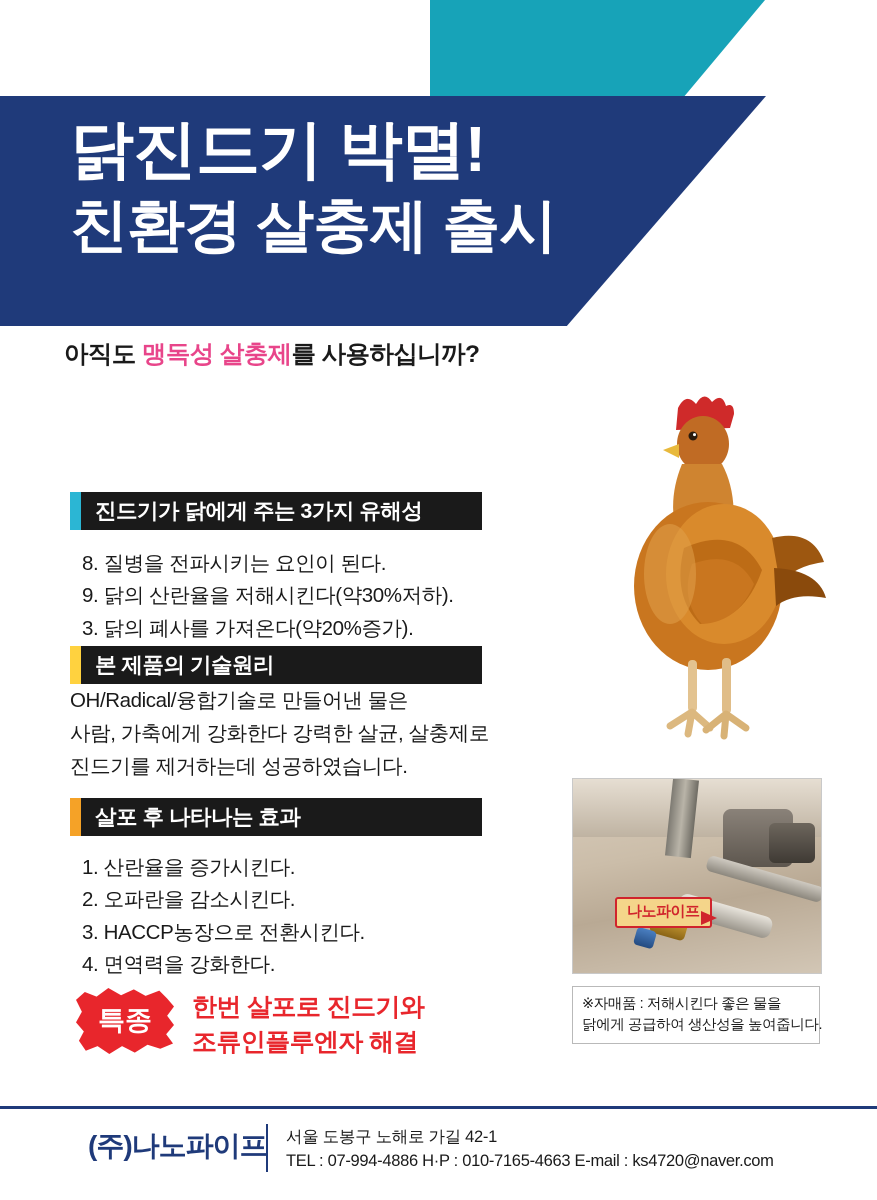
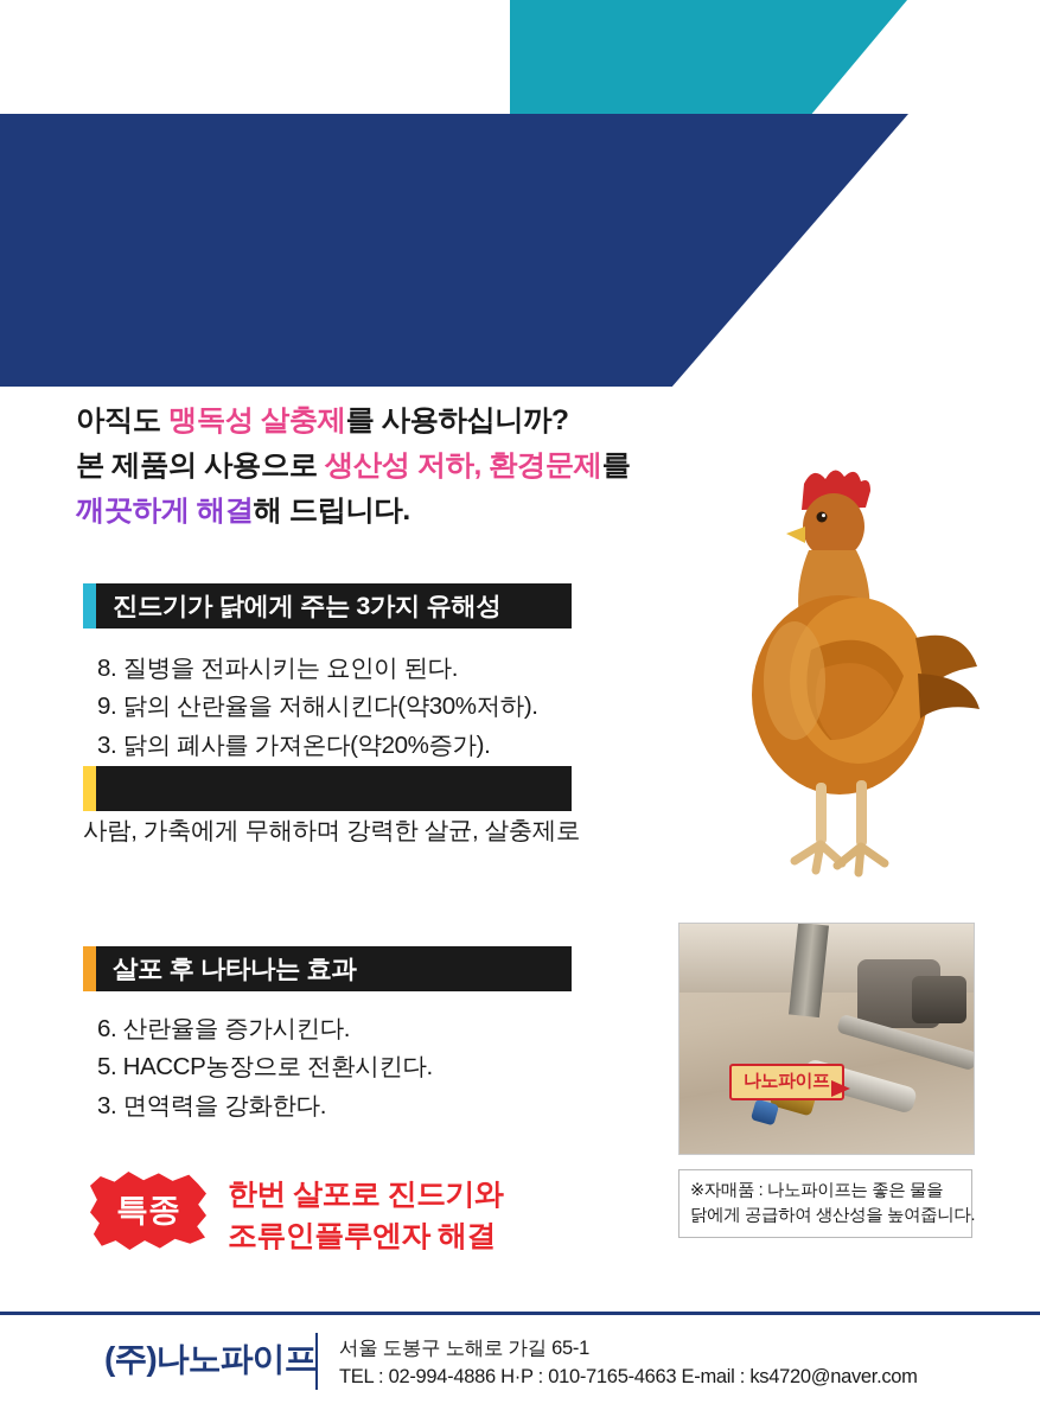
- 닭진드기 박멸!
- 친환경 살충제 출시
  아직도 맹독성 살충제를 사용하십니까?
+ 본 제품의 사용으로 생산성 저하, 환경문제를
+ 깨끗하게 해결해 드립니다.
  진드기가 닭에게 주는 3가지 유해성
  8. 질병을 전파시키는 요인이 된다.
  9. 닭의 산란율을 저해시킨다(약30%저하).
  3. 닭의 폐사를 가져온다(약20%증가).
- 본 제품의 기술원리
- OH/Radical/융합기술로 만들어낸 물은
- 사람, 가축에게 강화한다 강력한 살균, 살충제로
+ 사람, 가축에게 무해하며 강력한 살균, 살충제로
- 진드기를 제거하는데 성공하였습니다.
  살포 후 나타나는 효과
- 1. 산란율을 증가시킨다.
+ 6. 산란율을 증가시킨다.
- 2. 오파란을 감소시킨다.
- 3. HACCP농장으로 전환시킨다.
+ 5. HACCP농장으로 전환시킨다.
- 4. 면역력을 강화한다.
+ 3. 면역력을 강화한다.
  특종
  한번 살포로 진드기와
  조류인플루엔자 해결
  나노파이프
- ※자매품 : 저해시킨다 좋은 물을
+ ※자매품 : 나노파이프는 좋은 물을
  닭에게 공급하여 생산성을 높여줍니다.
  (주)나노파이프
- 서울 도봉구 노해로 가길 42-1
+ 서울 도봉구 노해로 가길 65-1
- TEL : 07-994-4886 H·P : 010-7165-4663 E-mail : ks4720@naver.com
+ TEL : 02-994-4886 H·P : 010-7165-4663 E-mail : ks4720@naver.com
